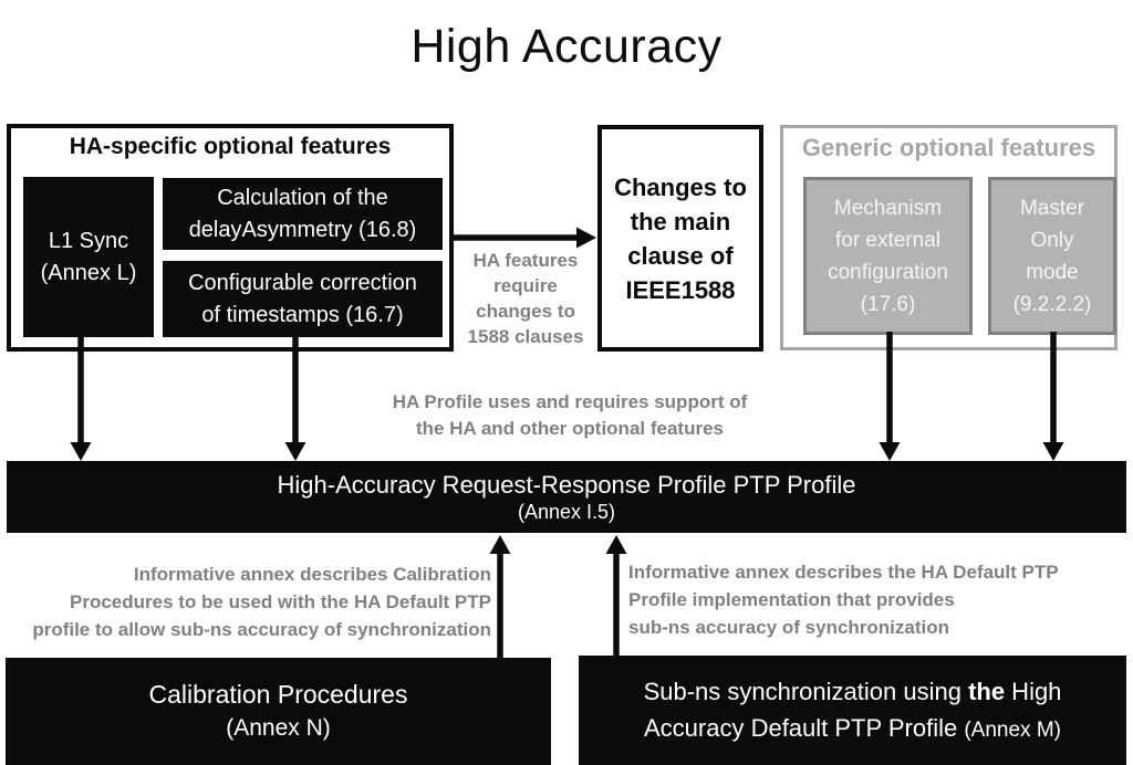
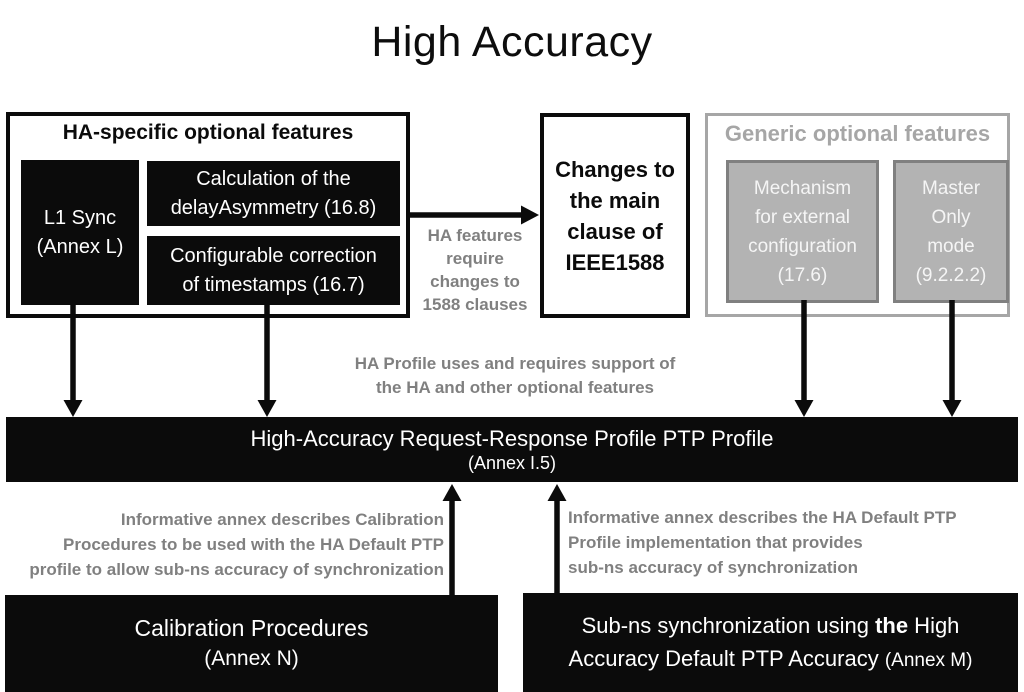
  High Accuracy
  HA-specific optional features
  L1 Sync
  (Annex L)
  Calculation of the
  delayAsymmetry (16.8)
  Configurable correction
  of timestamps (16.7)
  Changes to
  the main
  clause of
  IEEE1588
  Generic optional features
  Mechanism
  for external
  configuration
  (17.6)
  Master
  Only
  mode
  (9.2.2.2)
  HA features
  require
  changes to
  1588 clauses
  HA Profile uses and requires support of
  the HA and other optional features
  Informative annex describes Calibration
  Procedures to be used with the HA Default PTP
  profile to allow sub-ns accuracy of synchronization
  Informative annex describes the HA Default PTP
  Profile implementation that provides
  sub-ns accuracy of synchronization
  High-Accuracy Request-Response Profile PTP Profile
  (Annex I.5)
  Calibration Procedures
  (Annex N)
- Sub-ns synchronization using the High Accuracy Default PTP Profile (Annex M)
+ Sub-ns synchronization using the High Accuracy Default PTP Accuracy (Annex M)
